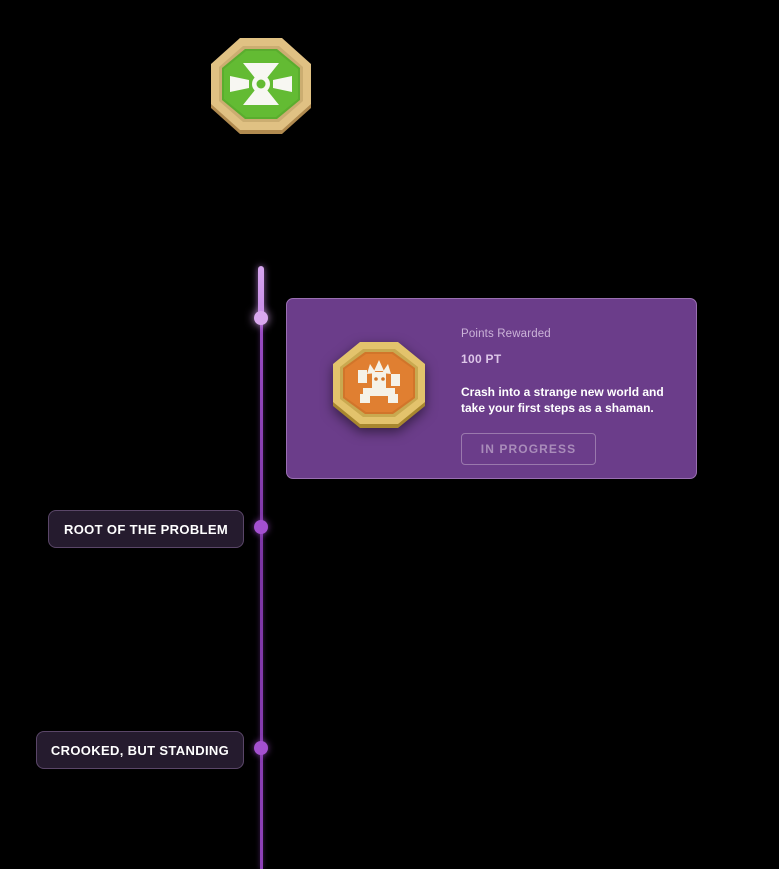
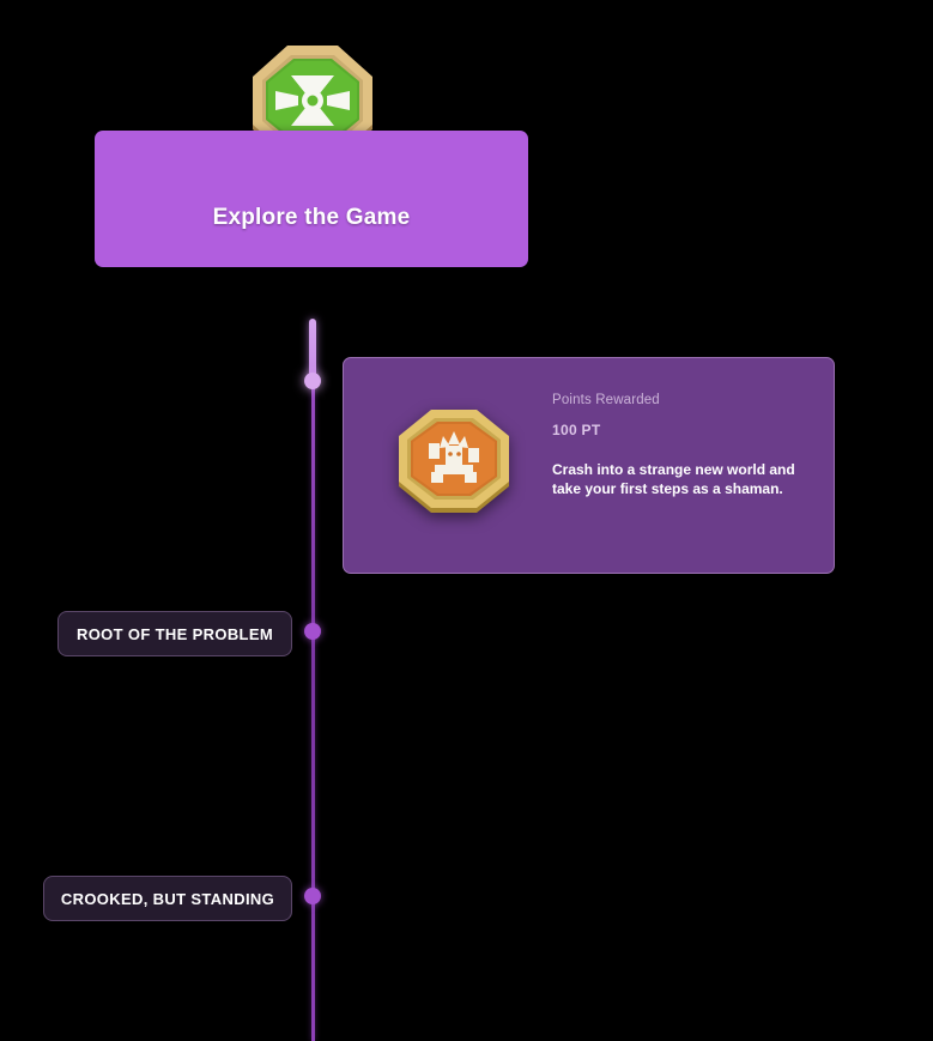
+ Explore the Game
  ROOT OF THE PROBLEM
  CROOKED, BUT STANDING
  Points Rewarded
  100 PT
  Crash into a strange new world and take your first steps as a shaman.
- IN PROGRESS
